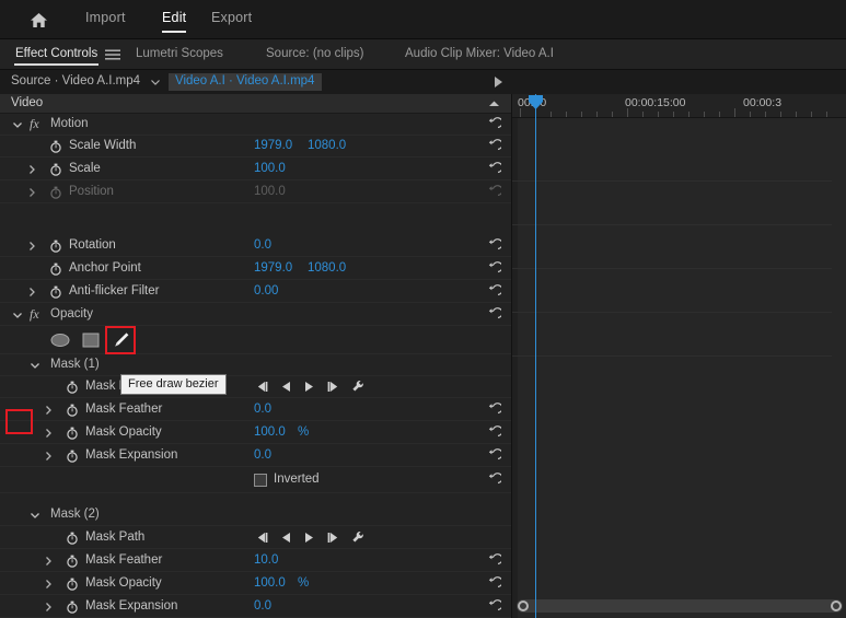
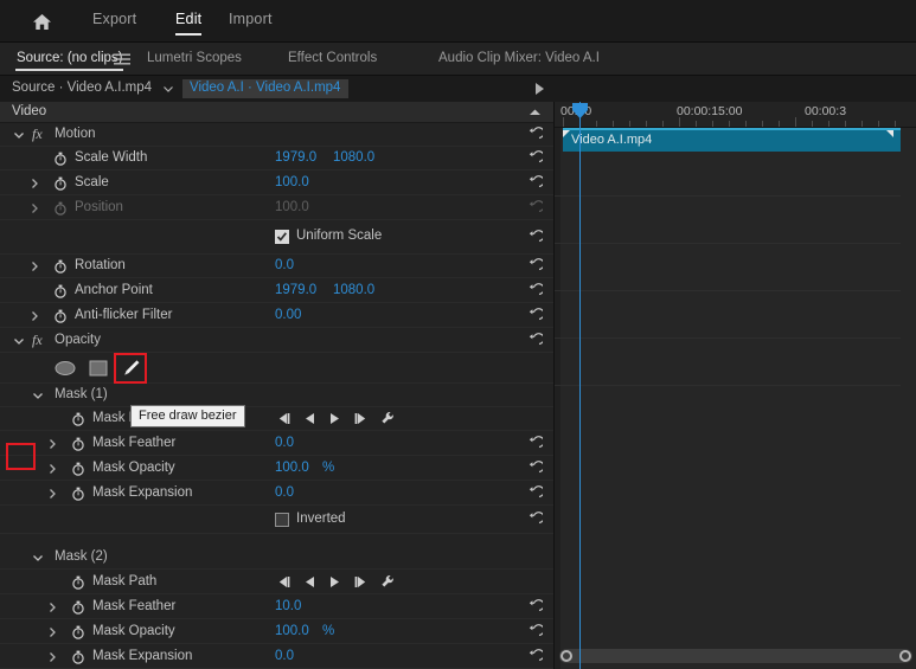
- Import
+ Export
  Edit
- Export
+ Import
- Effect Controls
+ Source: (no clips)
  Lumetri Scopes
- Source: (no clips)
+ Effect Controls
  Audio Clip Mixer: Video A.I
  Source · Video A.I.mp4
  Video A.I · Video A.I.mp4
  Video
  fx
  Motion
  Scale Width
  1979.0
  1080.0
  Scale
  100.0
  Position
  100.0
+ Uniform Scale
  Rotation
  0.0
  Anchor Point
  1979.0
  1080.0
  Anti-flicker Filter
  0.00
  fx
  Opacity
  Mask (1)
  Mask Feather
  0.0
  Mask Opacity
  100.0
  %
  Mask Expansion
  0.0
  Inverted
  Mask (2)
  Mask Path
  Mask Feather
  10.0
  Mask Opacity
  100.0
  %
  Mask Expansion
  0.0
  Free draw bezier
  00:00:15:00
  00:00:3
+ Video A.I.mp4
